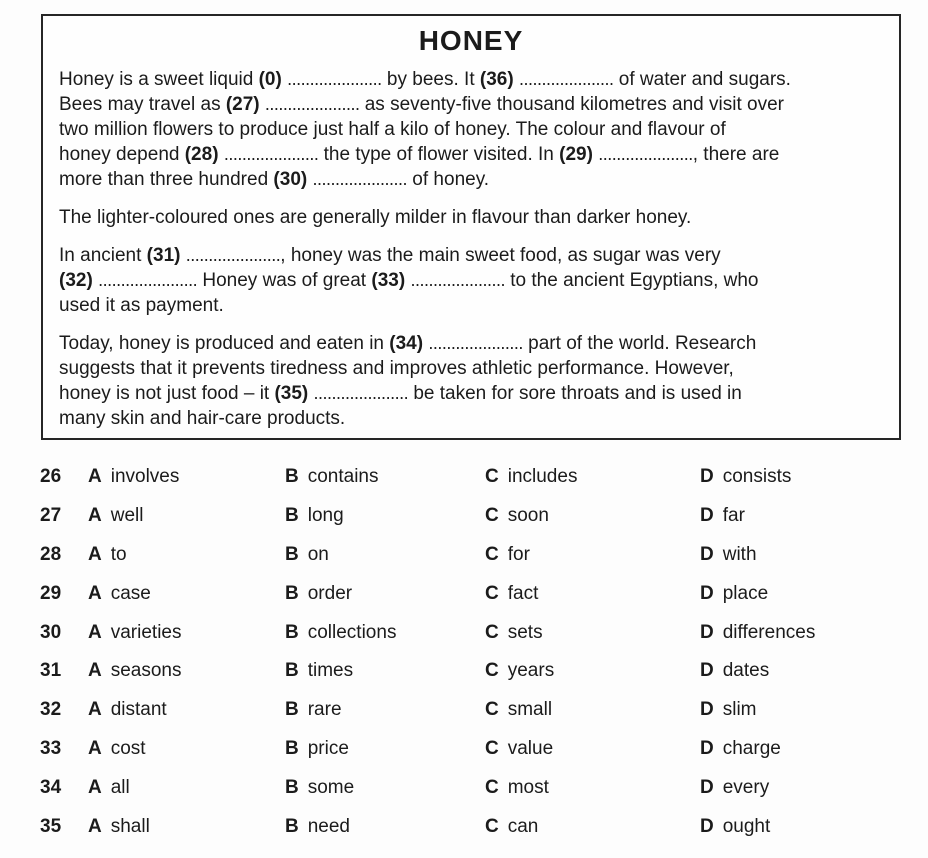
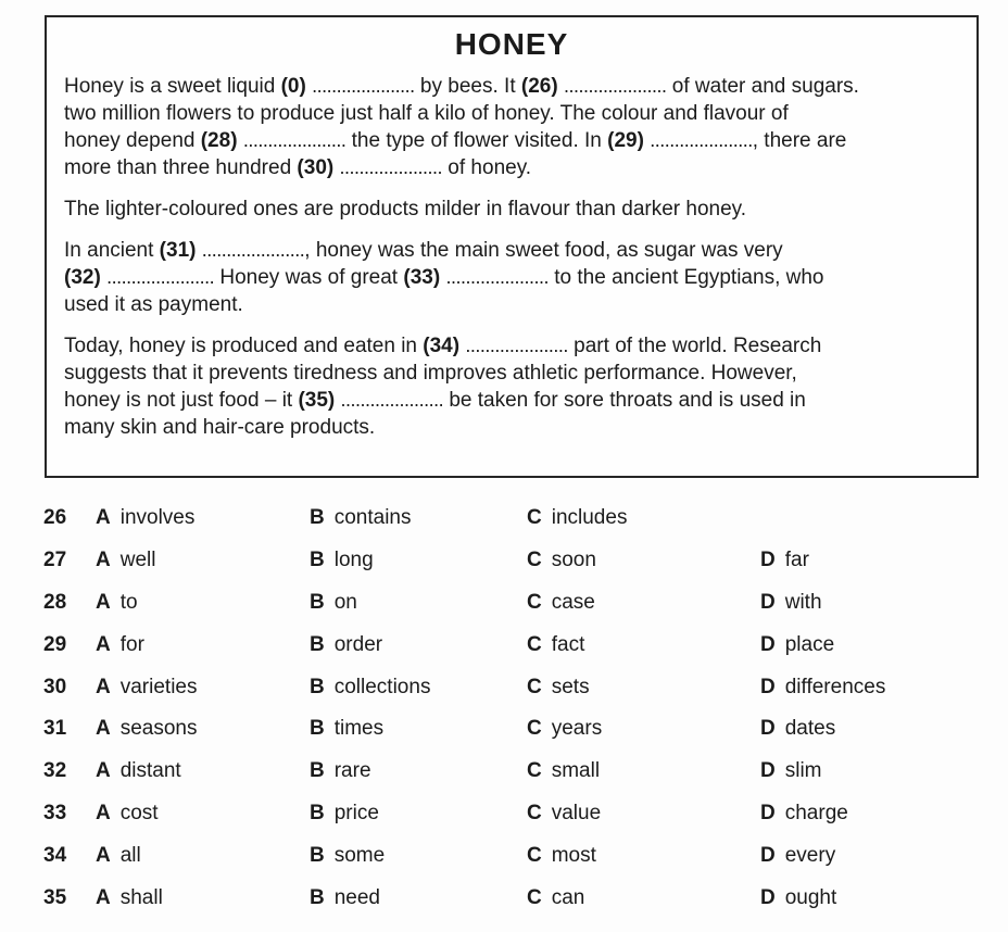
  HONEY
- Honey is a sweet liquid (0) ..................... by bees. It (36) ..................... of water and sugars.
+ Honey is a sweet liquid (0) ..................... by bees. It (26) ..................... of water and sugars.
- Bees may travel as (27) ..................... as seventy-five thousand kilometres and visit over
  two million flowers to produce just half a kilo of honey. The colour and flavour of
  honey depend (28) ..................... the type of flower visited. In (29) ....................., there are
  more than three hundred (30) ..................... of honey.
- The lighter-coloured ones are generally milder in flavour than darker honey.
+ The lighter-coloured ones are products milder in flavour than darker honey.
  In ancient (31) ....................., honey was the main sweet food, as sugar was very
  (32) ...................... Honey was of great (33) ..................... to the ancient Egyptians, who
  used it as payment.
  Today, honey is produced and eaten in (34) ..................... part of the world. Research
  suggests that it prevents tiredness and improves athletic performance. However,
  honey is not just food – it (35) ..................... be taken for sore throats and is used in
  many skin and hair-care products.
  26
  A involves
  B contains
  C includes
- D consists
  27
  A well
  B long
  C soon
  D far
  28
  A to
  B on
- C for
+ C case
  D with
  29
- A case
+ A for
  B order
  C fact
  D place
  30
  A varieties
  B collections
  C sets
  D differences
  31
  A seasons
  B times
  C years
  D dates
  32
  A distant
  B rare
  C small
  D slim
  33
  A cost
  B price
  C value
  D charge
  34
  A all
  B some
  C most
  D every
  35
  A shall
  B need
  C can
  D ought
